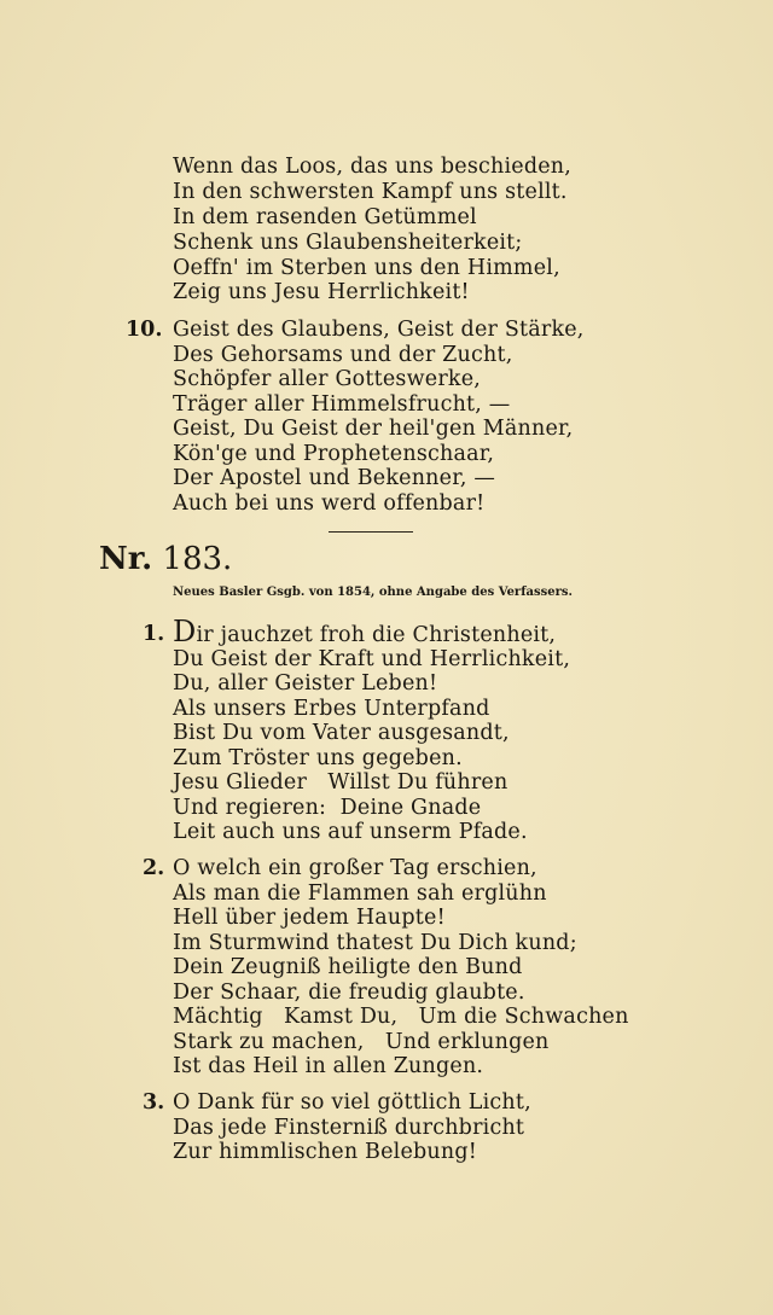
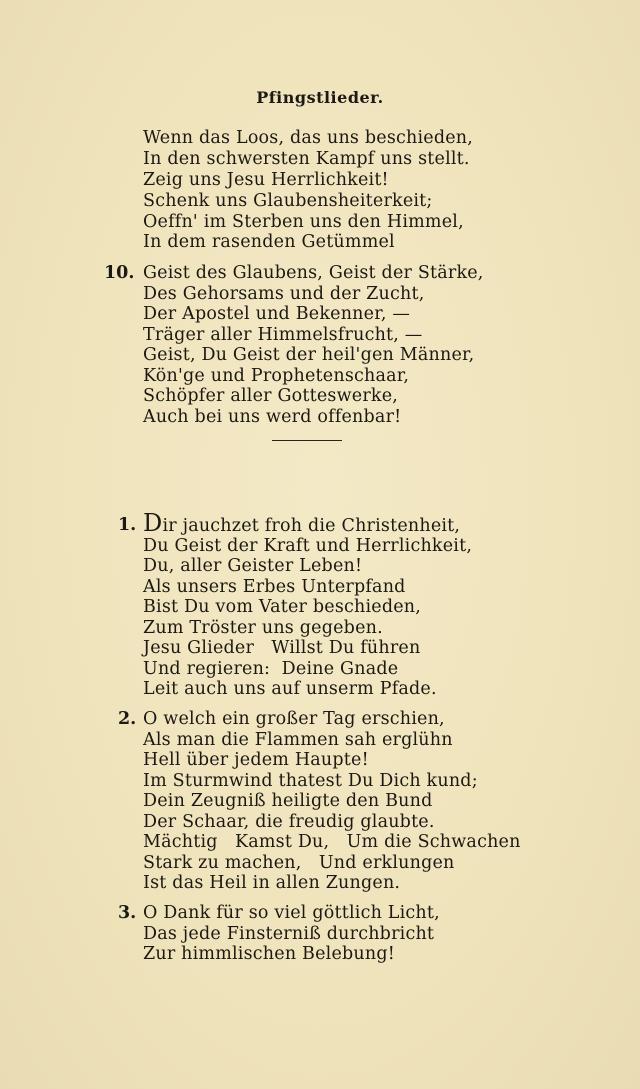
+ Pfingstlieder.
  Wenn das Loos, das uns beschieden,
  In den schwersten Kampf uns stellt.
- In dem rasenden Getümmel
+ Zeig uns Jesu Herrlichkeit!
  Schenk uns Glaubensheiterkeit;
  Oeffn' im Sterben uns den Himmel,
- Zeig uns Jesu Herrlichkeit!
+ In dem rasenden Getümmel
  10.
  Geist des Glaubens, Geist der Stärke,
  Des Gehorsams und der Zucht,
- Schöpfer aller Gotteswerke,
+ Der Apostel und Bekenner, —
  Träger aller Himmelsfrucht, —
  Geist, Du Geist der heil'gen Männer,
  Kön'ge und Prophetenschaar,
- Der Apostel und Bekenner, —
+ Schöpfer aller Gotteswerke,
  Auch bei uns werd offenbar!
- Nr. 183.
- Neues Basler Gsgb. von 1854, ohne Angabe des Verfassers.
  1.
  Dir jauchzet froh die Christenheit,
  Du Geist der Kraft und Herrlichkeit,
  Du, aller Geister Leben!
  Als unsers Erbes Unterpfand
- Bist Du vom Vater ausgesandt,
+ Bist Du vom Vater beschieden,
  Zum Tröster uns gegeben.
  Jesu Glieder Willst Du führen
  Und regieren: Deine Gnade
  Leit auch uns auf unserm Pfade.
  2.
  O welch ein großer Tag erschien,
  Als man die Flammen sah erglühn
  Hell über jedem Haupte!
  Im Sturmwind thatest Du Dich kund;
  Dein Zeugniß heiligte den Bund
  Der Schaar, die freudig glaubte.
  Mächtig Kamst Du, Um die Schwachen
  Stark zu machen, Und erklungen
  Ist das Heil in allen Zungen.
  3.
  O Dank für so viel göttlich Licht,
  Das jede Finsterniß durchbricht
  Zur himmlischen Belebung!
